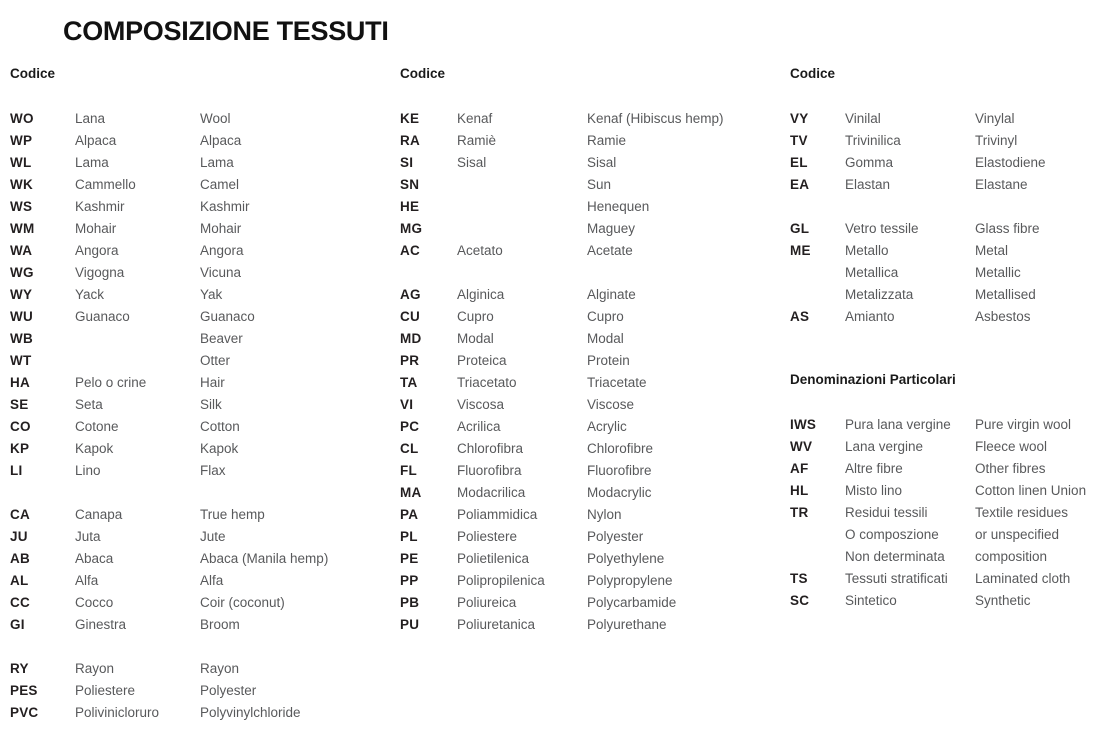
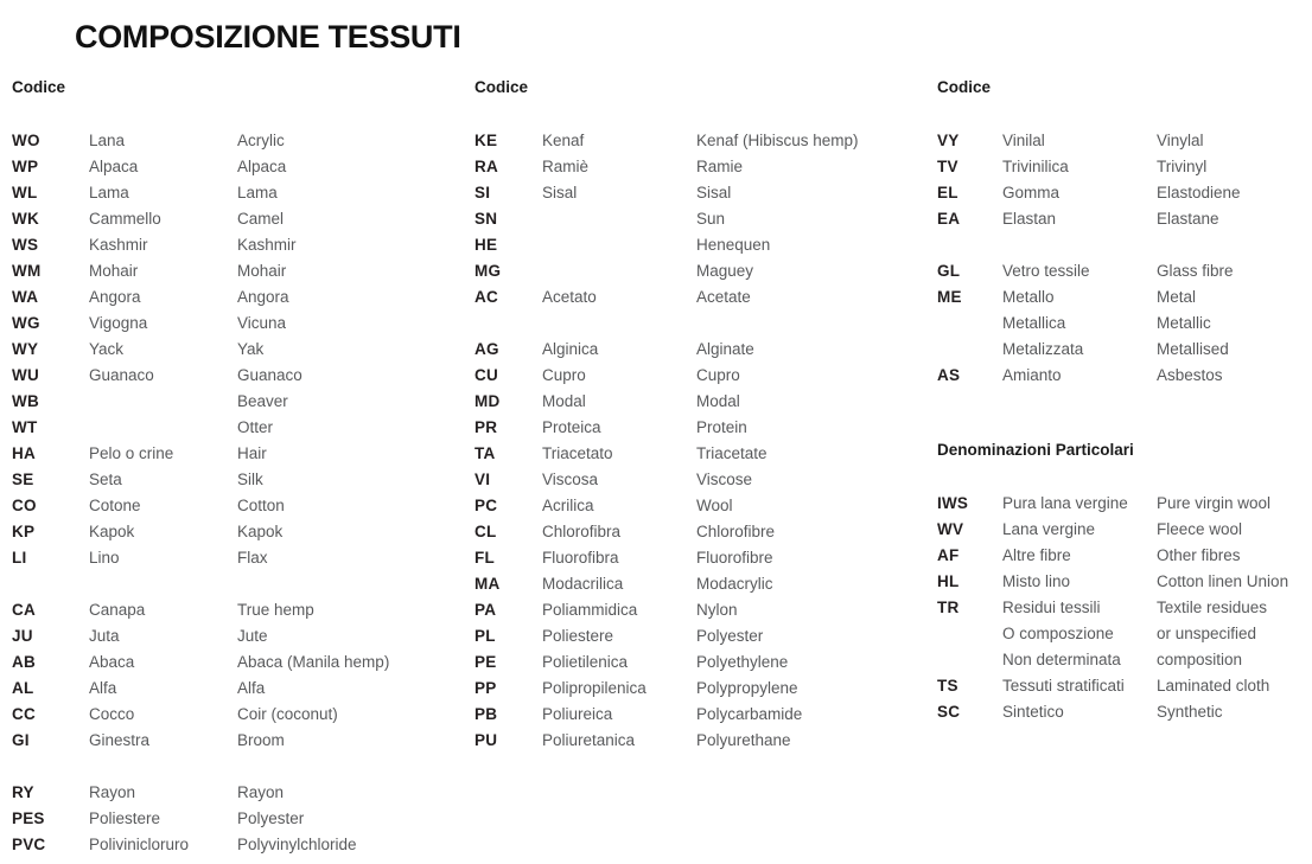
  COMPOSIZIONE TESSUTI
  Codice
  WO
  Lana
- Wool
+ Acrylic
  WP
  Alpaca
  Alpaca
  WL
  Lama
  Lama
  WK
  Cammello
  Camel
  WS
  Kashmir
  Kashmir
  WM
  Mohair
  Mohair
  WA
  Angora
  Angora
  WG
  Vigogna
  Vicuna
  WY
  Yack
  Yak
  WU
  Guanaco
  Guanaco
  WB
  Beaver
  WT
  Otter
  HA
  Pelo o crine
  Hair
  SE
  Seta
  Silk
  CO
  Cotone
  Cotton
  KP
  Kapok
  Kapok
  LI
  Lino
  Flax
  CA
  Canapa
  True hemp
  JU
  Juta
  Jute
  AB
  Abaca
  Abaca (Manila hemp)
  AL
  Alfa
  Alfa
  CC
  Cocco
  Coir (coconut)
  GI
  Ginestra
  Broom
  RY
  Rayon
  Rayon
  PES
  Poliestere
  Polyester
  PVC
  Polivinicloruro
  Polyvinylchloride
  Codice
  KE
  Kenaf
  Kenaf (Hibiscus hemp)
  RA
  Ramiè
  Ramie
  SI
  Sisal
  Sisal
  SN
  Sun
  HE
  Henequen
  MG
  Maguey
  AC
  Acetato
  Acetate
  AG
  Alginica
  Alginate
  CU
  Cupro
  Cupro
  MD
  Modal
  Modal
  PR
  Proteica
  Protein
  TA
  Triacetato
  Triacetate
  VI
  Viscosa
  Viscose
  PC
  Acrilica
- Acrylic
+ Wool
  CL
  Chlorofibra
  Chlorofibre
  FL
  Fluorofibra
  Fluorofibre
  MA
  Modacrilica
  Modacrylic
  PA
  Poliammidica
  Nylon
  PL
  Poliestere
  Polyester
  PE
  Polietilenica
  Polyethylene
  PP
  Polipropilenica
  Polypropylene
  PB
  Poliureica
  Polycarbamide
  PU
  Poliuretanica
  Polyurethane
  Codice
  VY
  Vinilal
  Vinylal
  TV
  Trivinilica
  Trivinyl
  EL
  Gomma
  Elastodiene
  EA
  Elastan
  Elastane
  GL
  Vetro tessile
  Glass fibre
  ME
  Metallo
  Metal
  Metallica
  Metallic
  Metalizzata
  Metallised
  AS
  Amianto
  Asbestos
  Denominazioni Particolari
  IWS
  Pura lana vergine
  Pure virgin wool
  WV
  Lana vergine
  Fleece wool
  AF
  Altre fibre
  Other fibres
  HL
  Misto lino
  Cotton linen Union
  TR
  Residui tessili
  Textile residues
  O composzione
  or unspecified
  Non determinata
  composition
  TS
  Tessuti stratificati
  Laminated cloth
  SC
  Sintetico
  Synthetic
